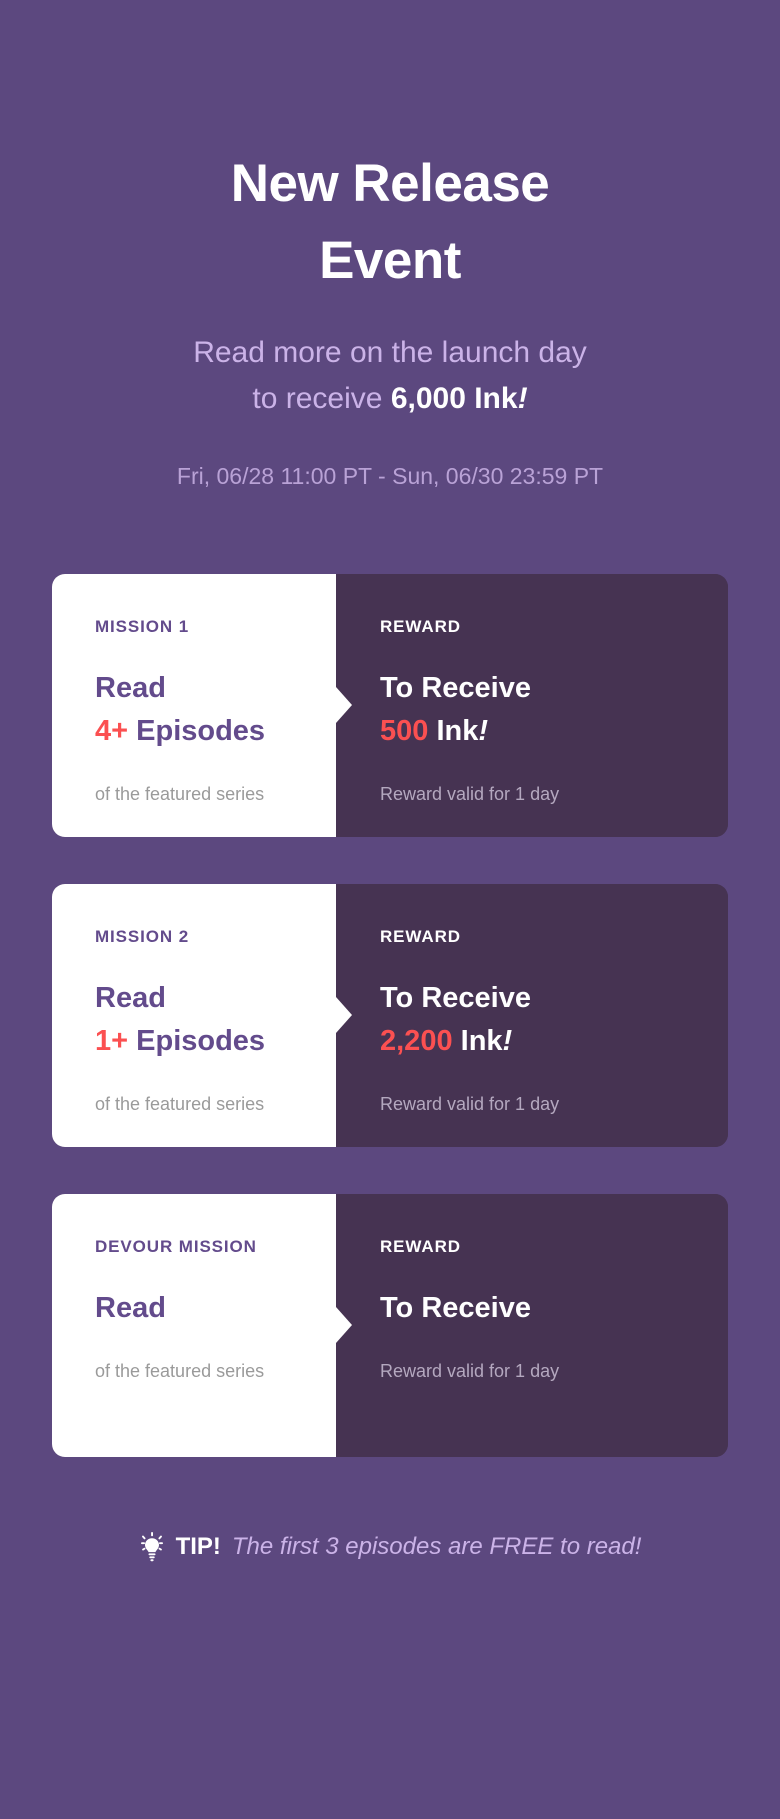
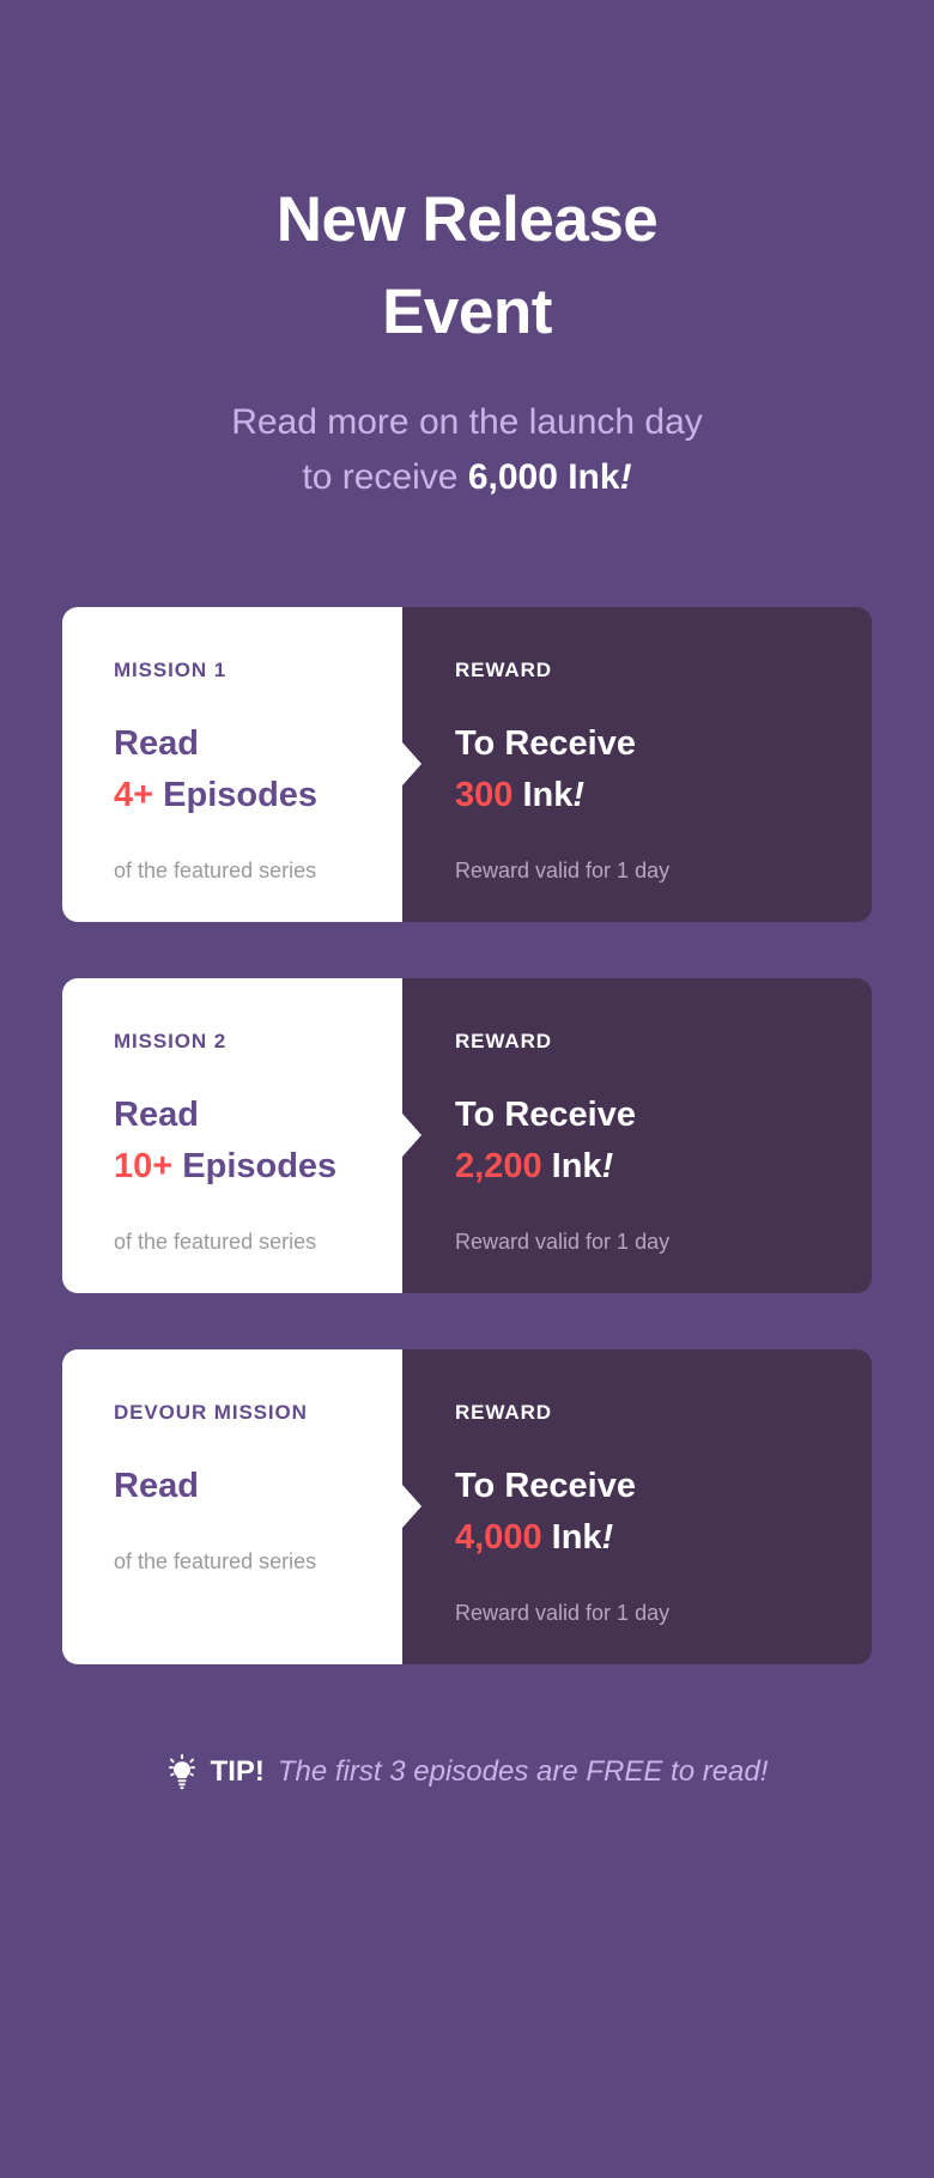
  New Release
  Event
  Read more on the launch day
  to receive 6,000 Ink!
- Fri, 06/28 11:00 PT - Sun, 06/30 23:59 PT
  MISSION 1
  Read
  4+ Episodes
  of the featured series
  REWARD
  To Receive
- 500 Ink!
+ 300 Ink!
  Reward valid for 1 day
  MISSION 2
  Read
- 1+ Episodes
+ 10+ Episodes
  of the featured series
  REWARD
  To Receive
  2,200 Ink!
  Reward valid for 1 day
  DEVOUR MISSION
  Read
  of the featured series
  REWARD
  To Receive
+ 4,000 Ink!
  Reward valid for 1 day
  TIP!
  The first 3 episodes are FREE to read!
